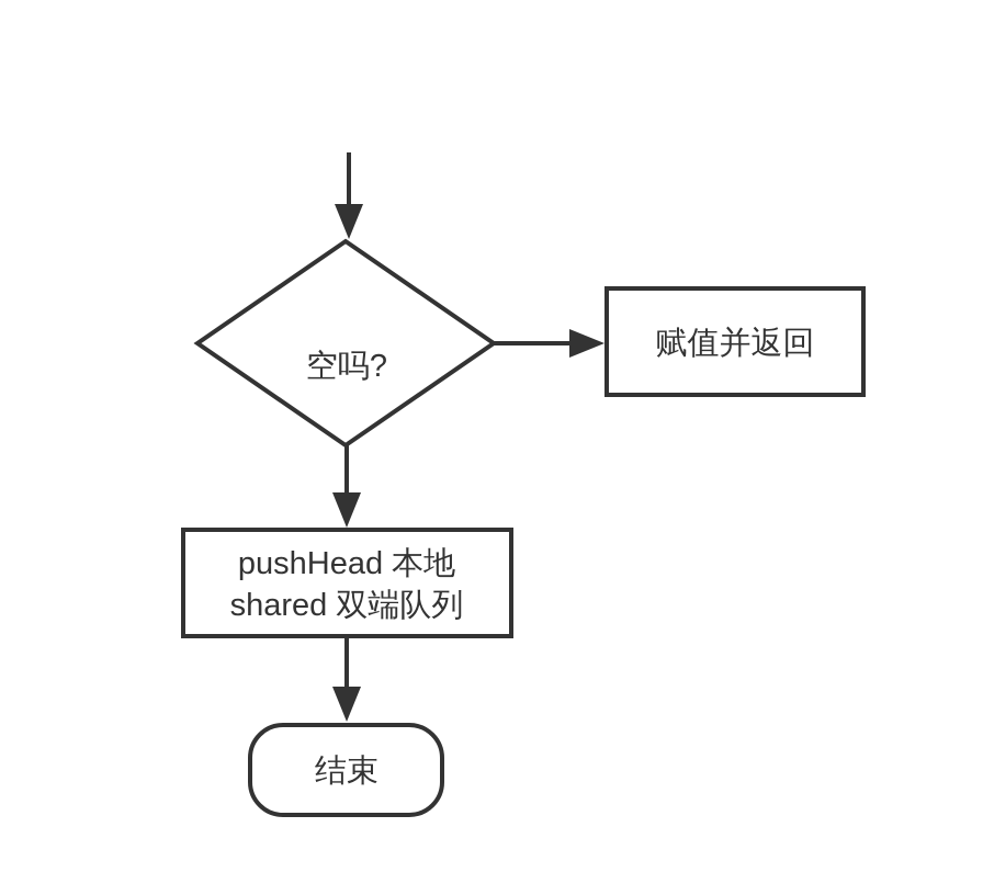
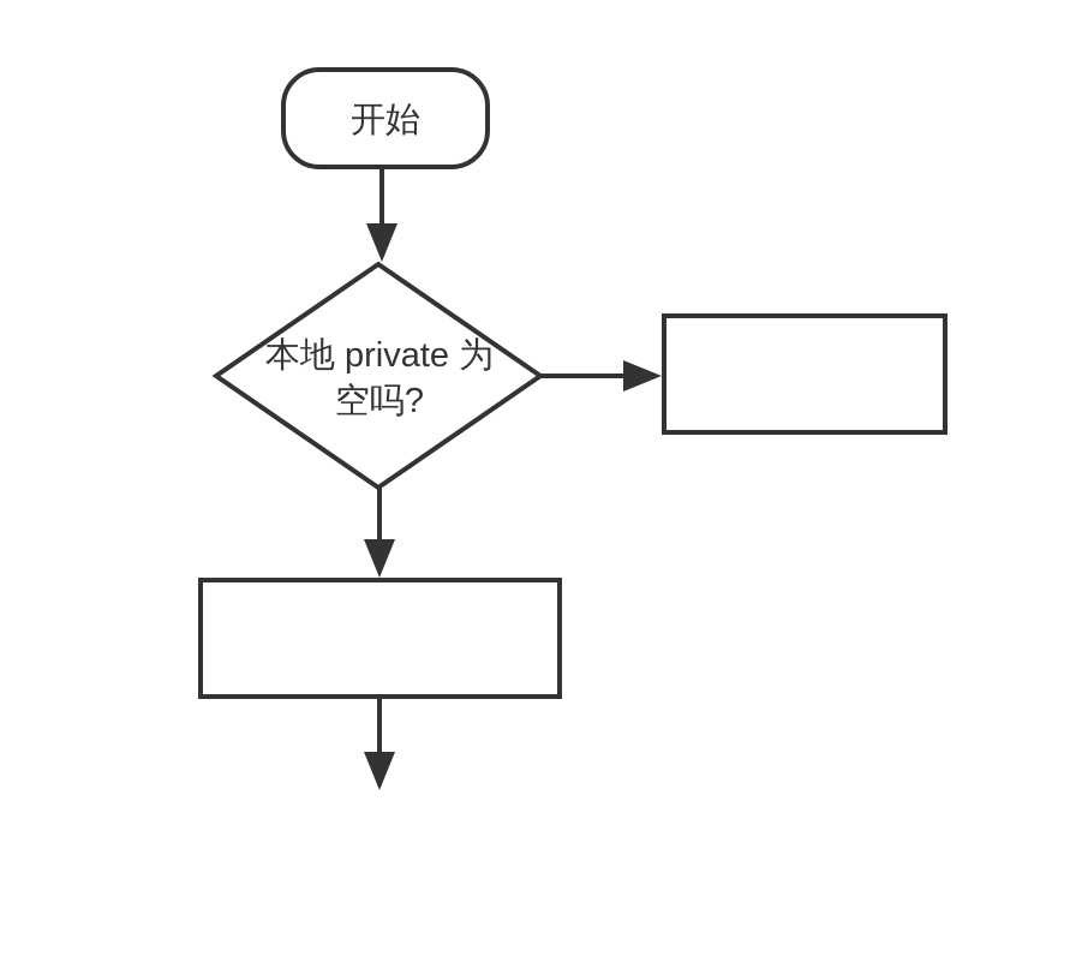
+ 开始
+ 本地 private 为
  空吗?
- 赋值并返回
- pushHead 本地
- shared 双端队列
- 结束
